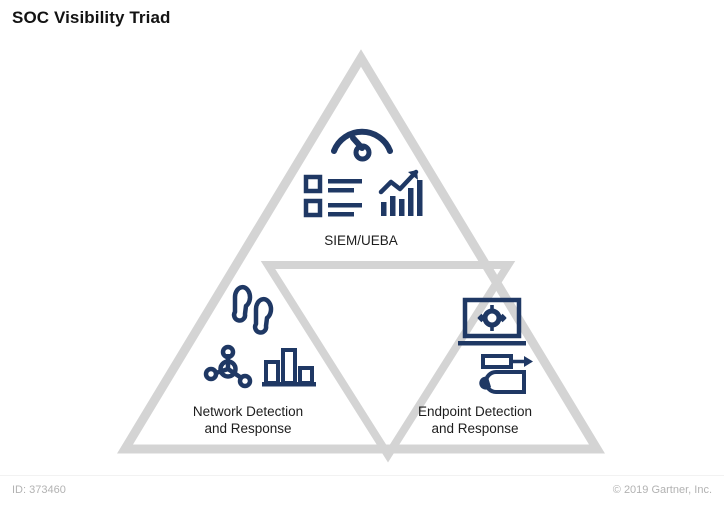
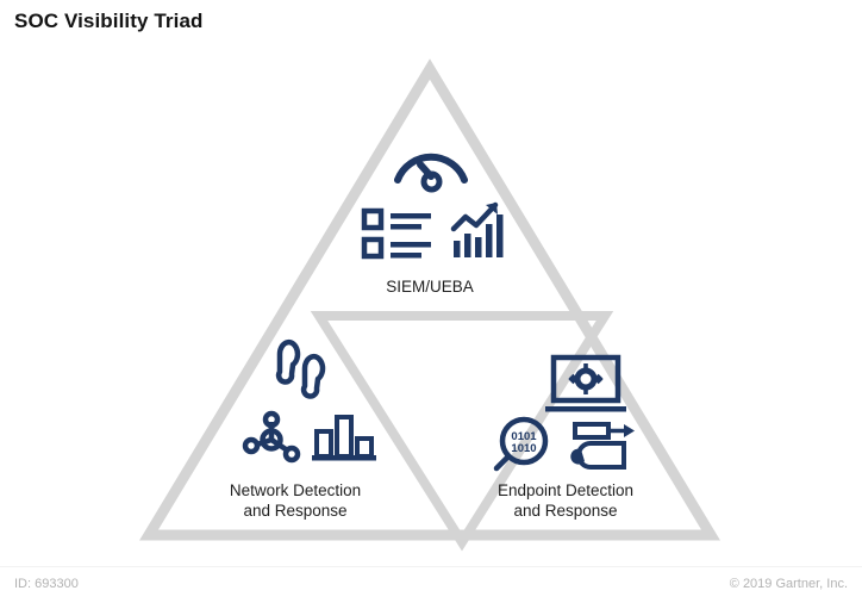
  SOC Visibility Triad
+ 0101
+ 1010
  SIEM/UEBA
  Network Detection
  and Response
  Endpoint Detection
  and Response
- ID: 373460
+ ID: 693300
  © 2019 Gartner, Inc.
